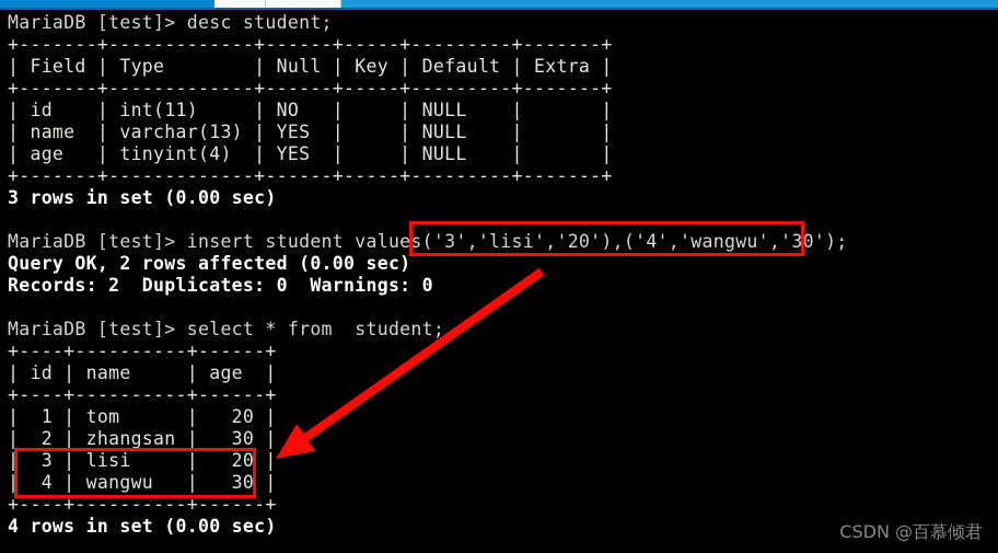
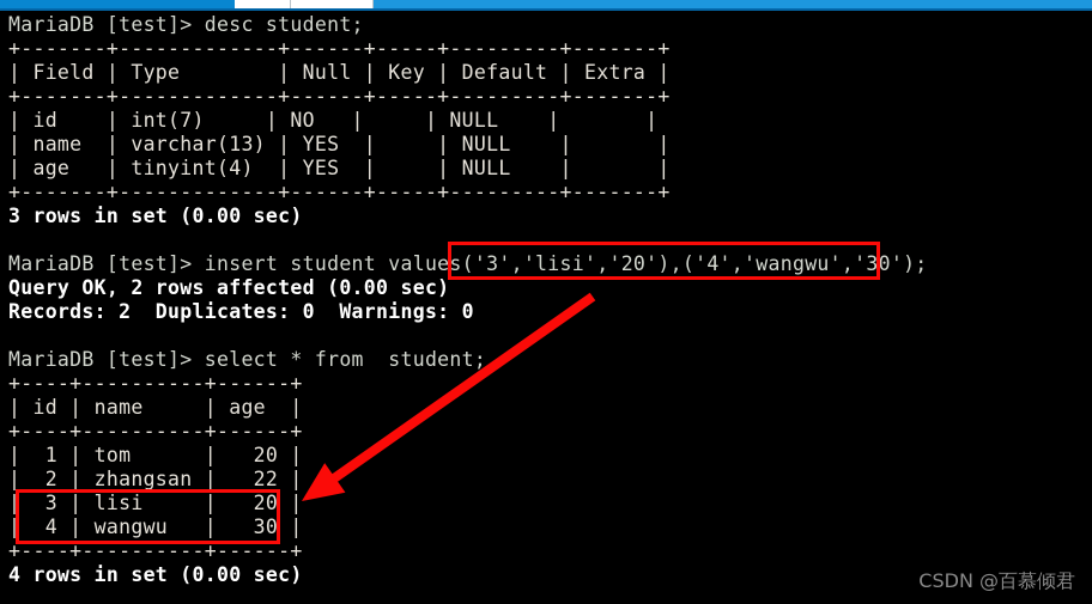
  MariaDB [test]> desc student;
  +-------+-------------+------+-----+---------+-------+
  | Field | Type | Null | Key | Default | Extra |
  +-------+-------------+------+-----+---------+-------+
- | id | int(11) | NO | | NULL | |
+ | id | int(7) | NO | | NULL | |
  | name | varchar(13) | YES | | NULL | |
  | age | tinyint(4) | YES | | NULL | |
  +-------+-------------+------+-----+---------+-------+
  3 rows in set (0.00 sec)
  MariaDB [test]> insert student values('3','lisi','20'),('4','wangwu','30');
  Query OK, 2 rows affected (0.00 sec)
  Records: 2 Duplicates: 0 Warnings: 0
  MariaDB [test]> select * from student;
  +----+----------+------+
  | id | name | age |
  +----+----------+------+
  | 1 | tom | 20 |
- | 2 | zhangsan | 30 |
+ | 2 | zhangsan | 22 |
  | 3 | lisi | 20 |
  | 4 | wangwu | 30 |
  +----+----------+------+
  4 rows in set (0.00 sec)
  CSDN @百慕倾君
